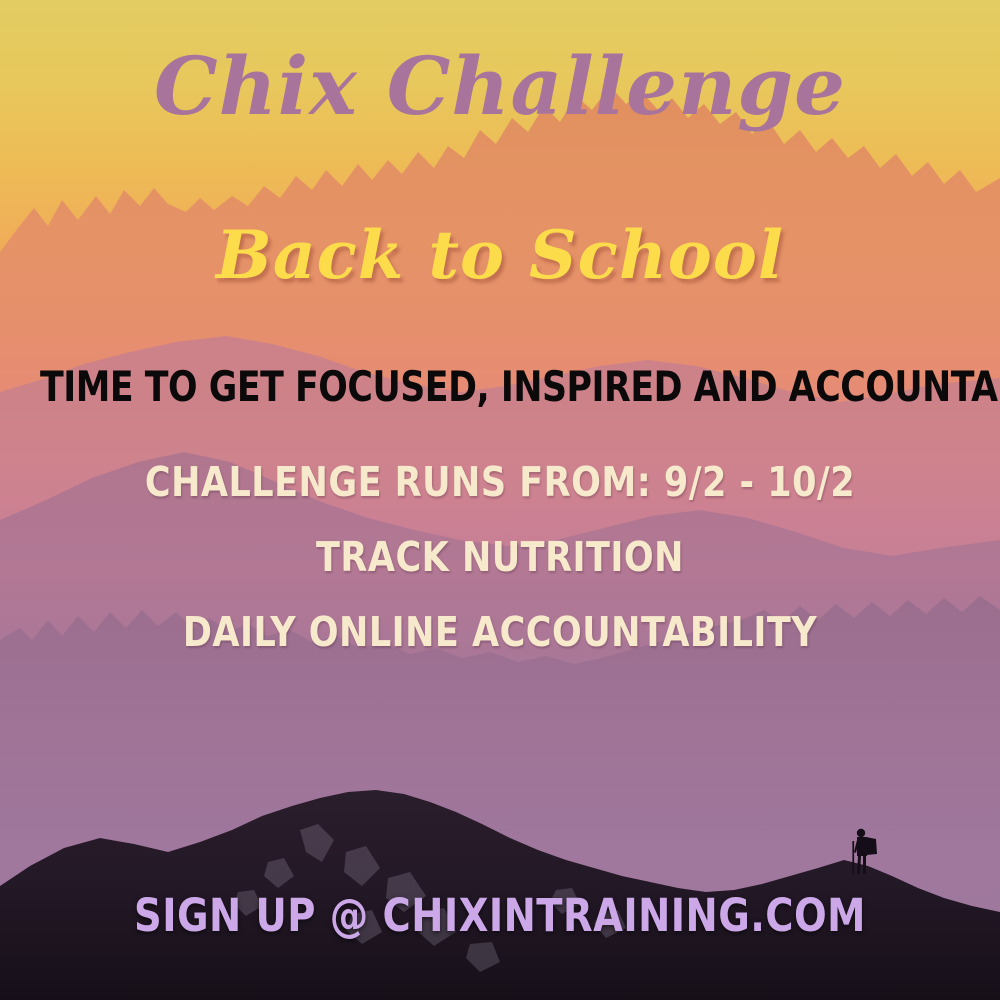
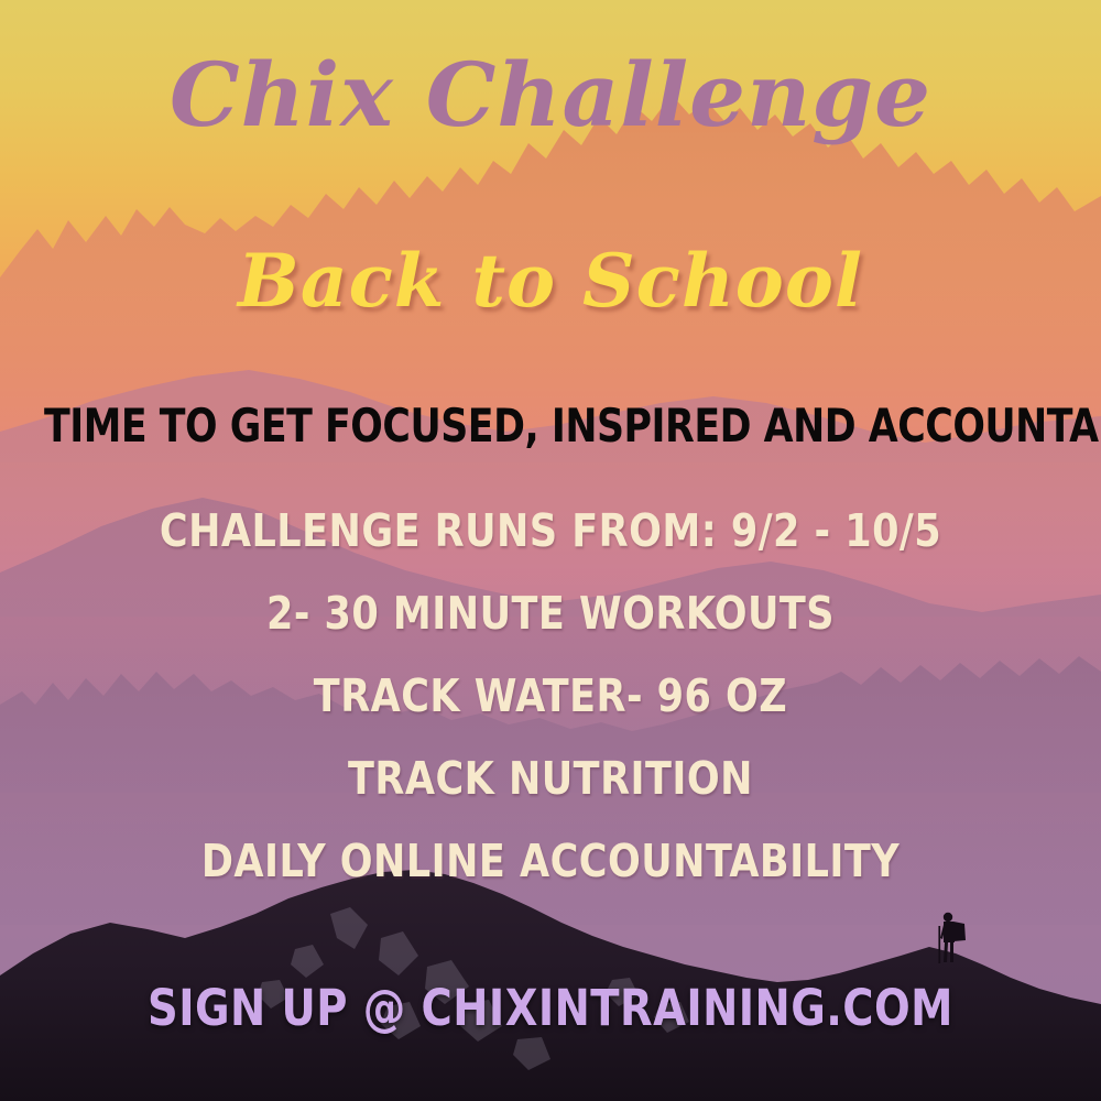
  Chix Challenge
  Back to School
  TIME TO GET FOCUSED, INSPIRED AND ACCOUNTA
- CHALLENGE RUNS FROM: 9/2 - 10/2
+ CHALLENGE RUNS FROM: 9/2 - 10/5
+ 2- 30 MINUTE WORKOUTS
+ TRACK WATER- 96 OZ
  TRACK NUTRITION
  DAILY ONLINE ACCOUNTABILITY
  SIGN UP @ CHIXINTRAINING.COM
